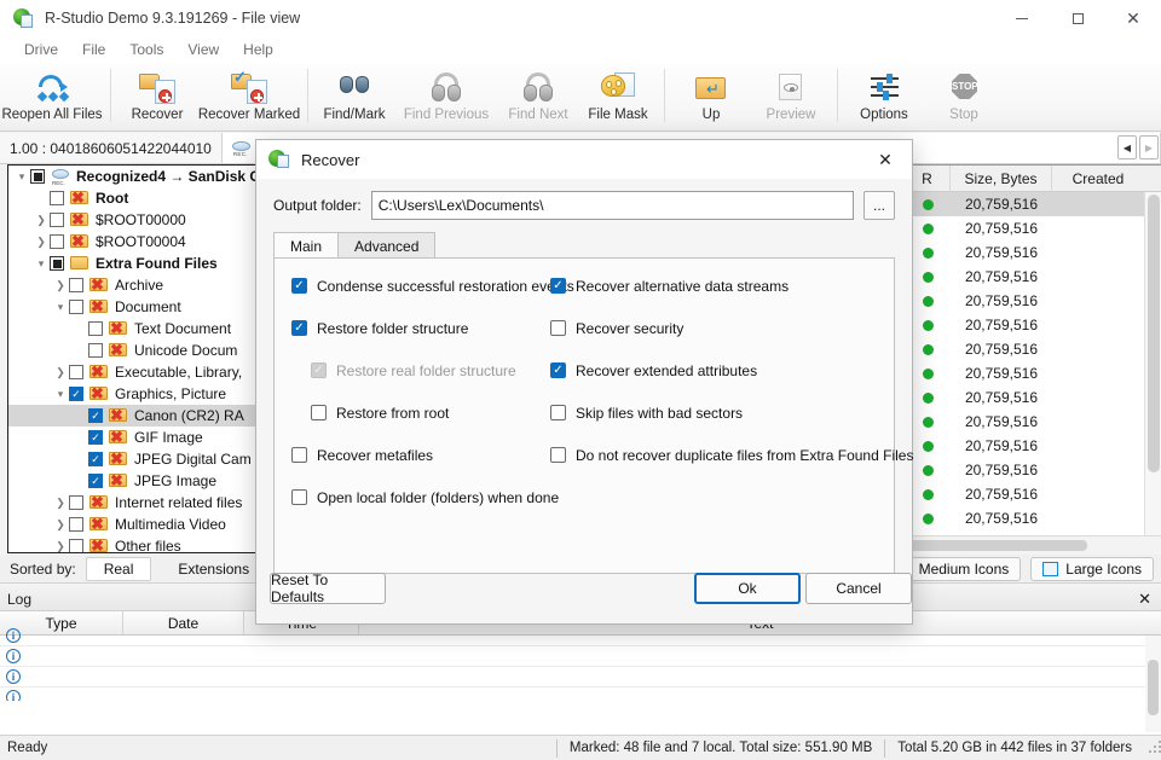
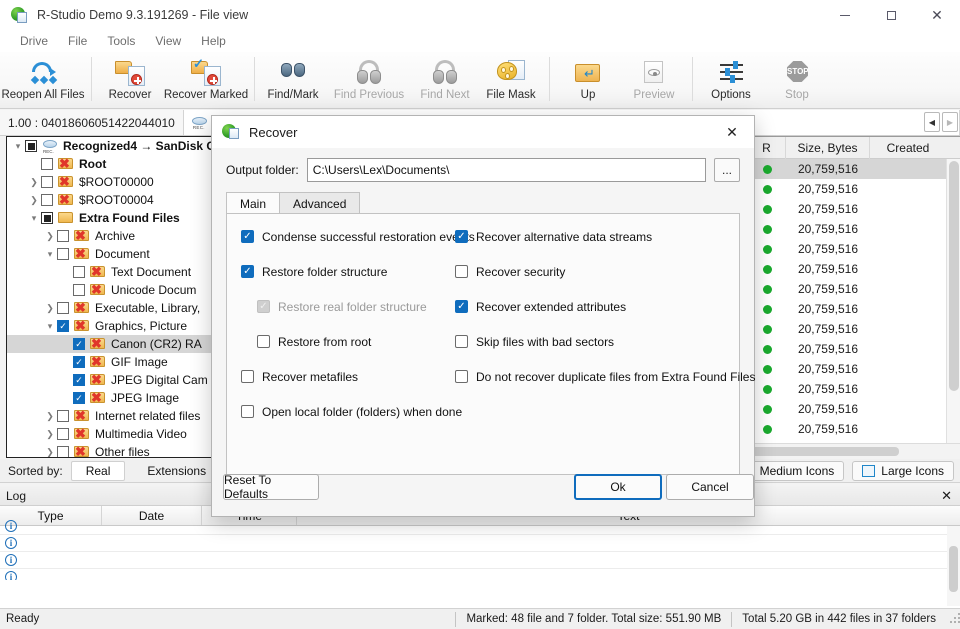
  R-Studio Demo 9.3.191269 - File view
  ✕
  Drive
  File
  Tools
  View
  Help
  Reopen All Files
  Recover
  ✓
  Recover Marked
  Find/Mark
  Find Previous
  Find Next
  File Mask
  ↵
  Up
  Preview
  Options
  STOP
  Stop
  1.00 : 04018606051422044010
  ◀
  ▶
  ▾
  Recognized4 → SanDisk
  ✖
  Root
  ❯
  ✖
  $ROOT00000
  ❯
  ✖
  $ROOT00004
  ▾
  Extra Found Files
  ❯
  ✖
  Archive
  ▾
  ✖
  Document
  ✖
  Text Document
  ✖
  Unicode Docum
  ❯
  ✖
  Executable, Library,
  ▾
  ✓
  ✖
  Graphics, Picture
  ✓
  ✖
  Canon (CR2) RA
  ✓
  ✖
  GIF Image
  ✓
  ✖
  JPEG Digital Cam
  ✓
  ✖
  JPEG Image
  ❯
  ✖
  Internet related files
  ❯
  ✖
  Multimedia Video
  ❯
  ✖
  Other files
  R
  Size, Bytes
  Created
  20,759,516
  20,759,516
  20,759,516
  20,759,516
  20,759,516
  20,759,516
  20,759,516
  20,759,516
  20,759,516
  20,759,516
  20,759,516
  20,759,516
  20,759,516
  20,759,516
  Sorted by:
  Real
  Extensions
  Medium Icons
  Large Icons
  Log
  ✕
  Type
  Date
  i
  i
  i
  i
  Ready
- Marked: 48 file and 7 local. Total size: 551.90 MB
+ Marked: 48 file and 7 folder. Total size: 551.90 MB
  Total 5.20 GB in 442 files in 37 folders
  Recover
  ✕
  Output folder:
  C:\Users\Lex\Documents\
  ...
  Main
  Advanced
  ✓
  Condense successful restoration evs
  ✓
  Restore folder structure
  ✓
  Restore real folder structure
  Restore from root
  Recover metafiles
  Open local folder (folders) when done
  ✓
  Recover alternative data streams
  Recover security
  ✓
  Recover extended attributes
  Skip files with bad sectors
  Do not recover duplicate files from Extra Found Files
  Reset To Defaults
  Ok
  Cancel
